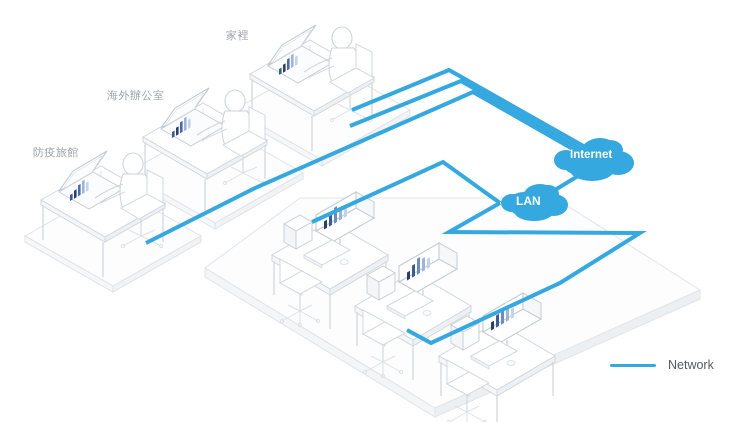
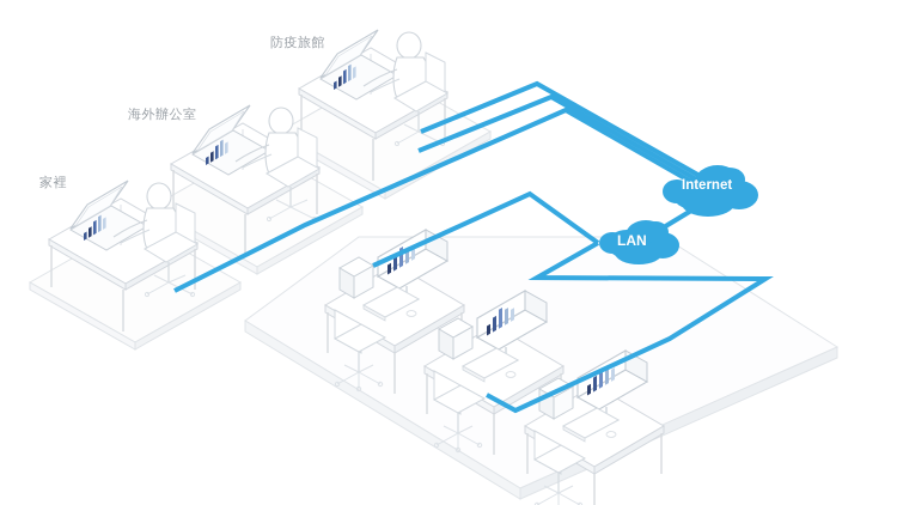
- 防疫旅館
+ 家裡
  海外辦公室
- 家裡
+ 防疫旅館
  Internet
  LAN
- Network
